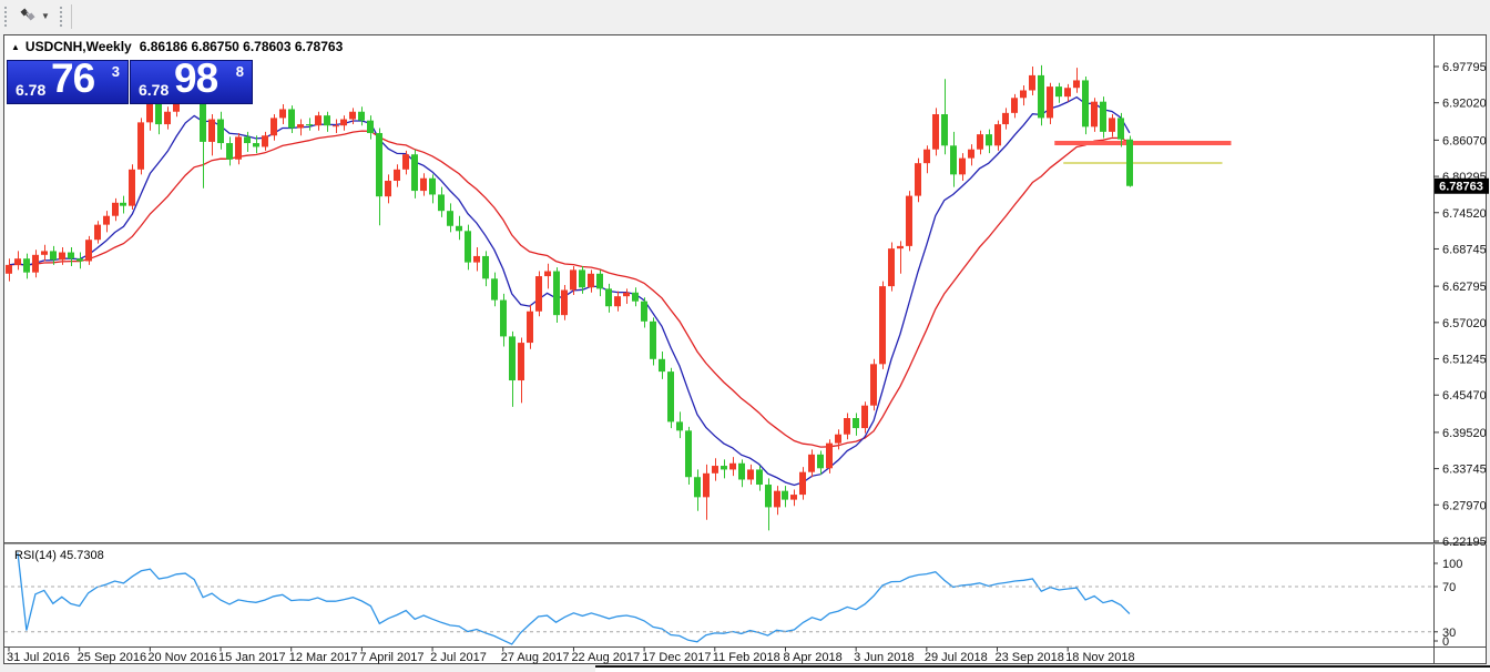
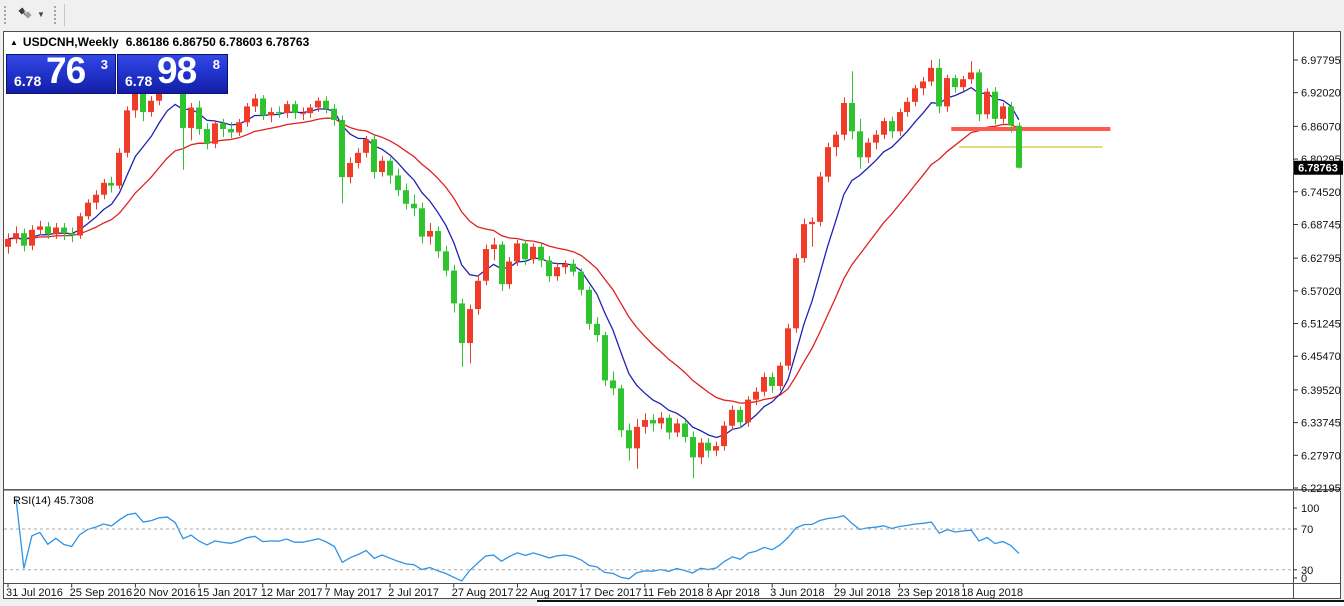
  ▼
  ▲
  USDCNH,Weekly
  6.86186 6.86750 6.78603 6.78763
  6.78
  76
  3
  6.78
  98
  8
  RSI(14) 45.7308
  6.97795
  6.92020
  6.86070
  6.80295
  6.74520
  6.68745
  6.62795
  6.57020
  6.51245
  6.45470
  6.39520
  6.33745
  6.27970
  6.22195
  6.78763
  31 Jul 2016
  25 Sep 2016
  20 Nov 2016
  15 Jan 2017
  12 Mar 2017
- 7 April 2017
+ 7 May 2017
  2 Jul 2017
  27 Aug 2017
  22 Aug 2017
  17 Dec 2017
  11 Feb 2018
  8 Apr 2018
  3 Jun 2018
  29 Jul 2018
  23 Sep 2018
- 18 Nov 2018
+ 18 Aug 2018
  100
  70
  30
  0
